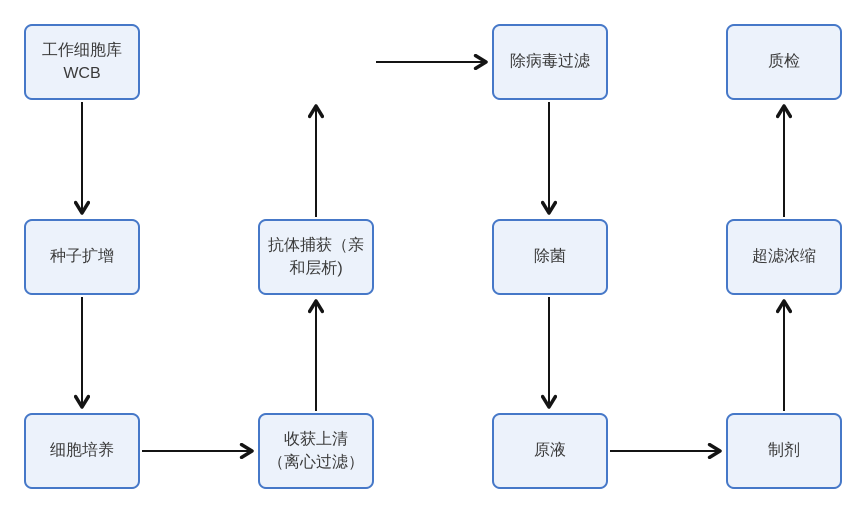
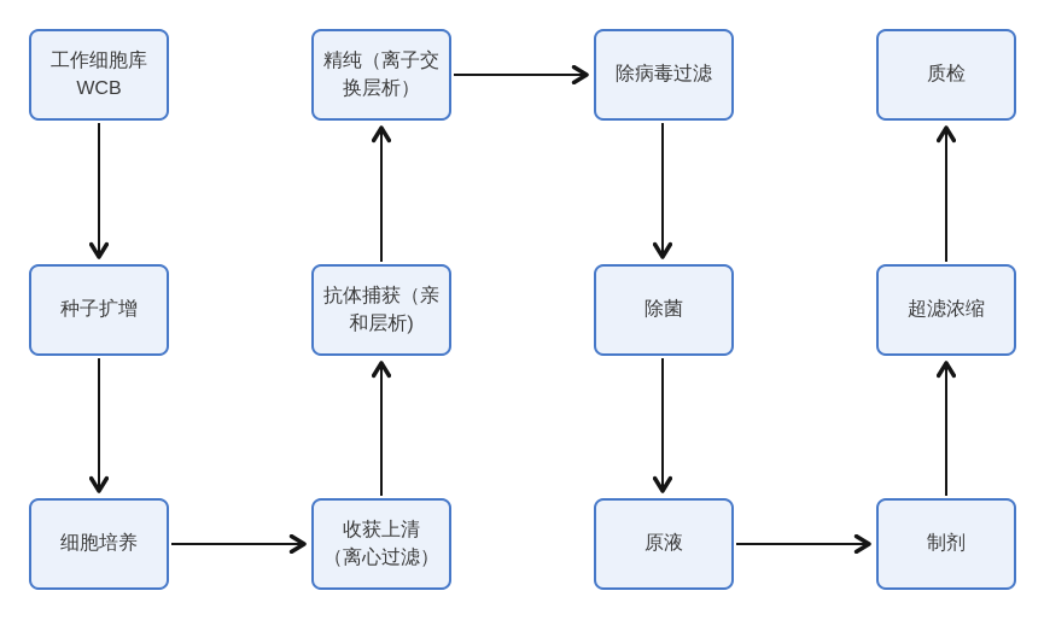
  工作细胞库
  WCB
  种子扩增
  细胞培养
+ 精纯（离子交
+ 换层析）
  抗体捕获（亲
  和层析)
  收获上清
  （离心过滤）
  除病毒过滤
  除菌
  原液
  质检
  超滤浓缩
  制剂
